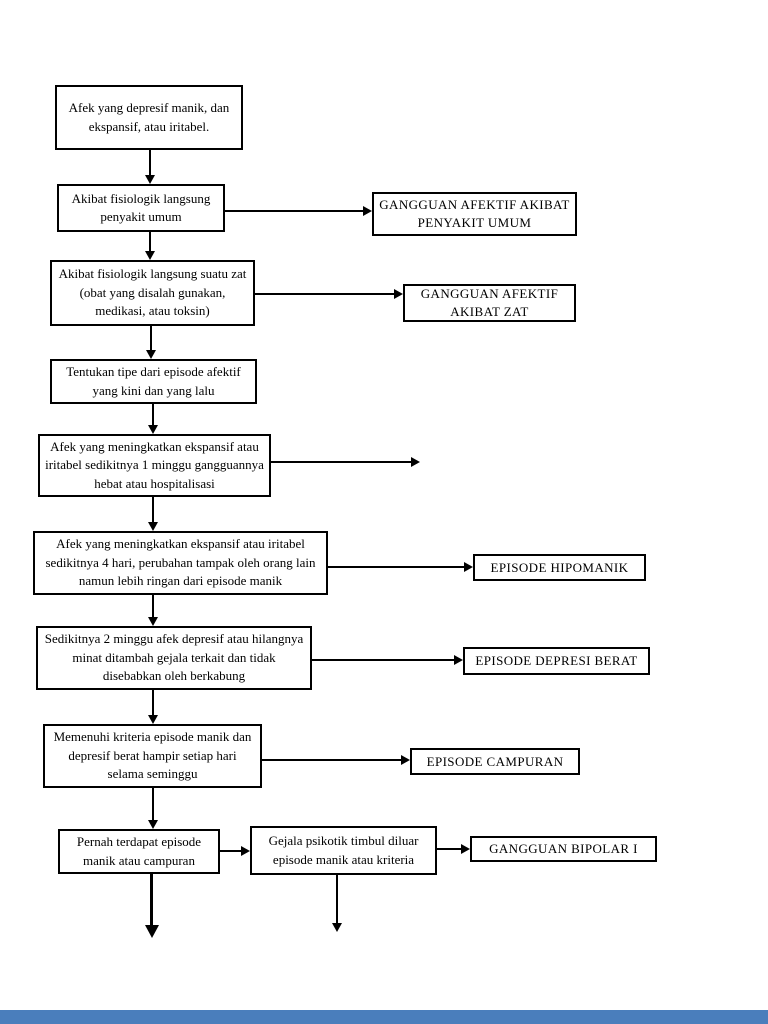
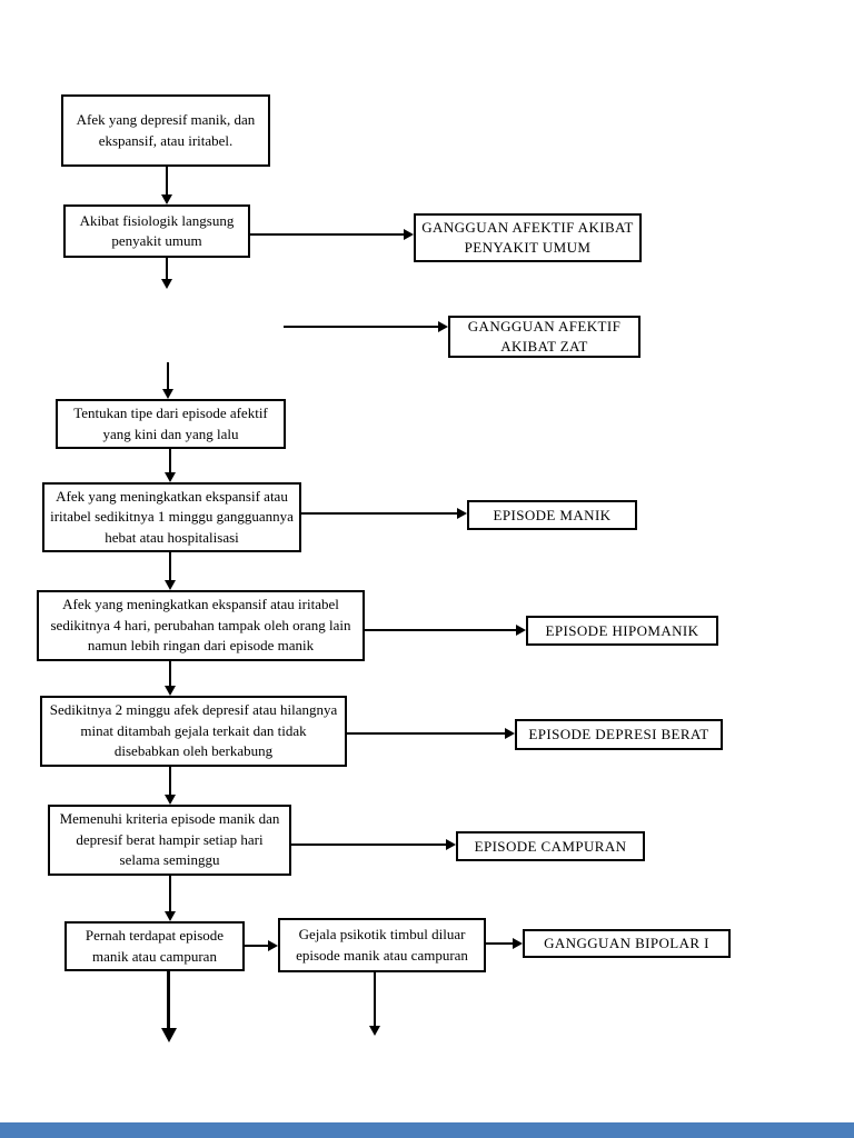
  Afek yang depresif manik, dan ekspansif, atau iritabel.
  Akibat fisiologik langsung penyakit umum
- Akibat fisiologik langsung suatu zat (obat yang disalah gunakan, medikasi, atau toksin)
  Tentukan tipe dari episode afektif yang kini dan yang lalu
  Afek yang meningkatkan ekspansif atau iritabel sedikitnya 1 minggu gangguannya hebat atau hospitalisasi
  Afek yang meningkatkan ekspansif atau iritabel sedikitnya 4 hari, perubahan tampak oleh orang lain namun lebih ringan dari episode manik
  Sedikitnya 2 minggu afek depresif atau hilangnya minat ditambah gejala terkait dan tidak disebabkan oleh berkabung
  Memenuhi kriteria episode manik dan depresif berat hampir setiap hari selama seminggu
  Pernah terdapat episode manik atau campuran
- Gejala psikotik timbul diluar episode manik atau kriteria
+ Gejala psikotik timbul diluar episode manik atau campuran
  GANGGUAN AFEKTIF AKIBAT PENYAKIT UMUM
  GANGGUAN AFEKTIF AKIBAT ZAT
+ EPISODE MANIK
  EPISODE HIPOMANIK
  EPISODE DEPRESI BERAT
  EPISODE CAMPURAN
  GANGGUAN BIPOLAR I
